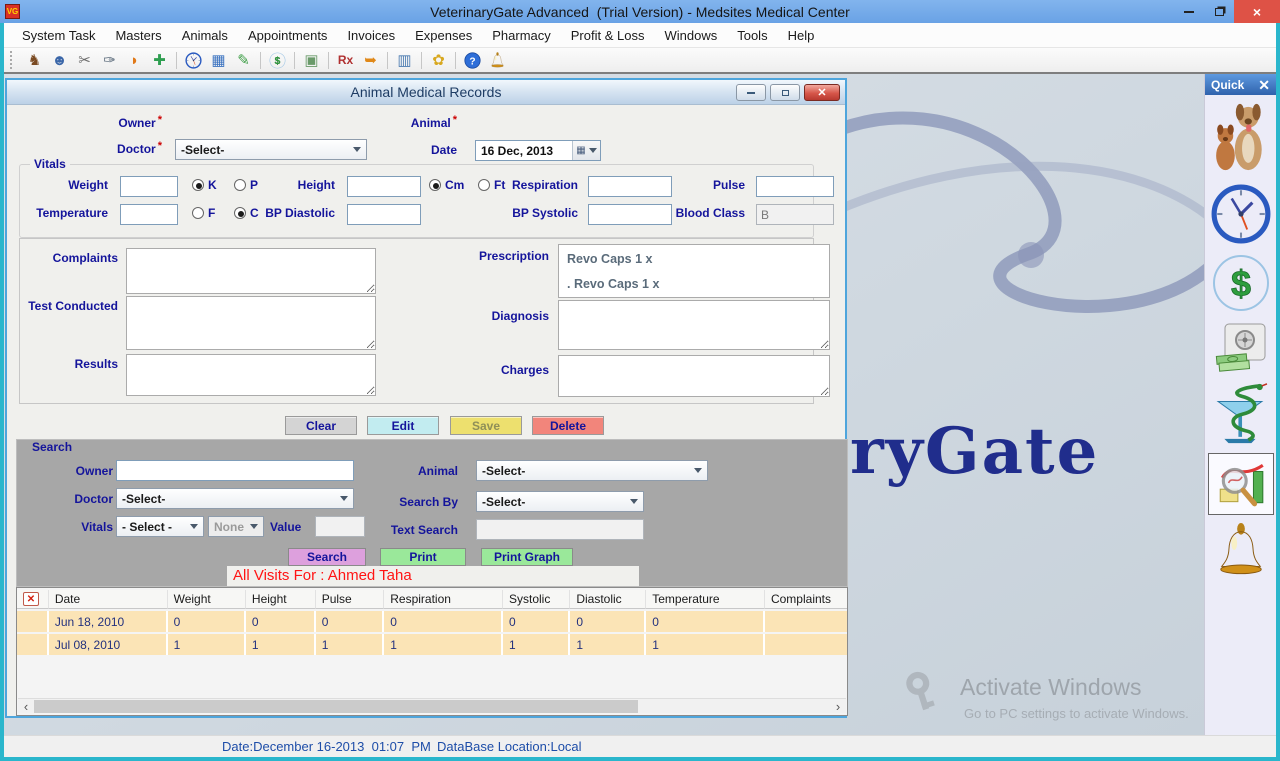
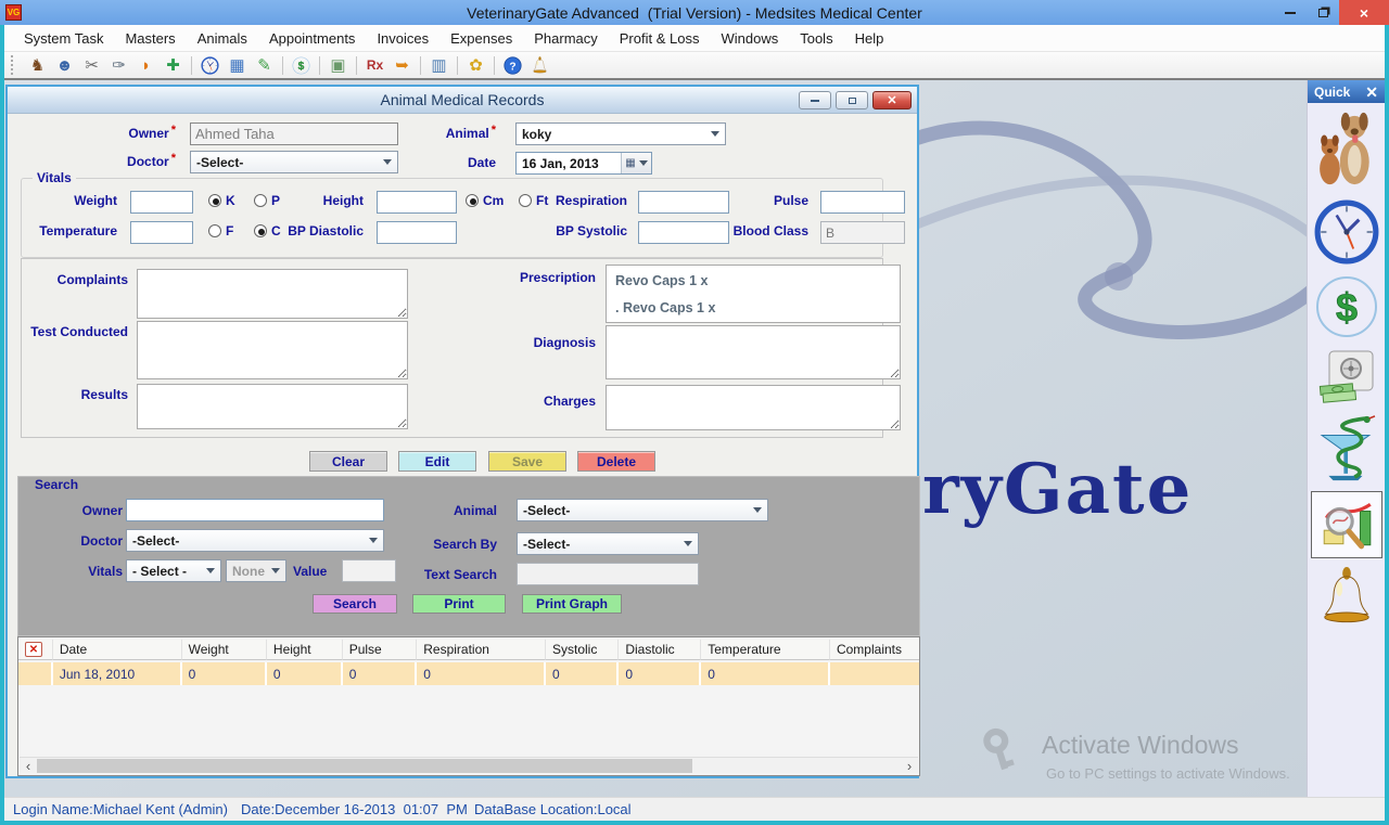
  VG
  VeterinaryGate Advanced (Trial Version) - Medsites Medical Center
  ×
  System Task
  Masters
  Animals
  Appointments
  Invoices
  Expenses
  Pharmacy
  Profit & Loss
  Windows
  Tools
  Help
  ♞
  ☻
  ✂
  ✑
  ◗
  ✚
  ▦
  ✎
  ▣
  Rx
  ➥
  ▥
  ✿
  ryGate
  Activate Windows
  Go to PC settings to activate Windows.
  Animal Medical Records
  ✕
  Owner *
+ Ahmed Taha
  Animal *
+ koky
  Doctor *
  -Select-
  Date
- 16 Dec, 2013
+ 16 Jan, 2013
  ▦
  Vitals
  Weight
  K
  P
  Height
  Cm
  Ft
  Respiration
  Pulse
  Temperature
  F
  C
  BP Diastolic
  BP Systolic
  Blood Class
  B
  Complaints
  Test Conducted
  Results
  Prescription
  Revo Caps 1 x
  . Revo Caps 1 x
  Diagnosis
  Charges
  Clear
  Edit
  Save
  Delete
  Search
  Owner
  Animal
  -Select-
  Doctor
  -Select-
  Search By
  -Select-
  Vitals
  - Select -
  None
  Value
  Text Search
  Search
  Print
  Print Graph
- All Visits For : Ahmed Taha
  ✕	Date	Weight	Height	Pulse	Respiration	Systolic	Diastolic	Temperature	Complaints
  	Jun 18, 2010	0	0	0	0	0	0	0
- 	Jul 08, 2010	1	1	1	1	1	1	1
  ‹
  ›
  Quick
  ✕
+ Login Name:Michael Kent (Admin)
  Date:December 16-2013 01:07 PM
  DataBase Location:Local
